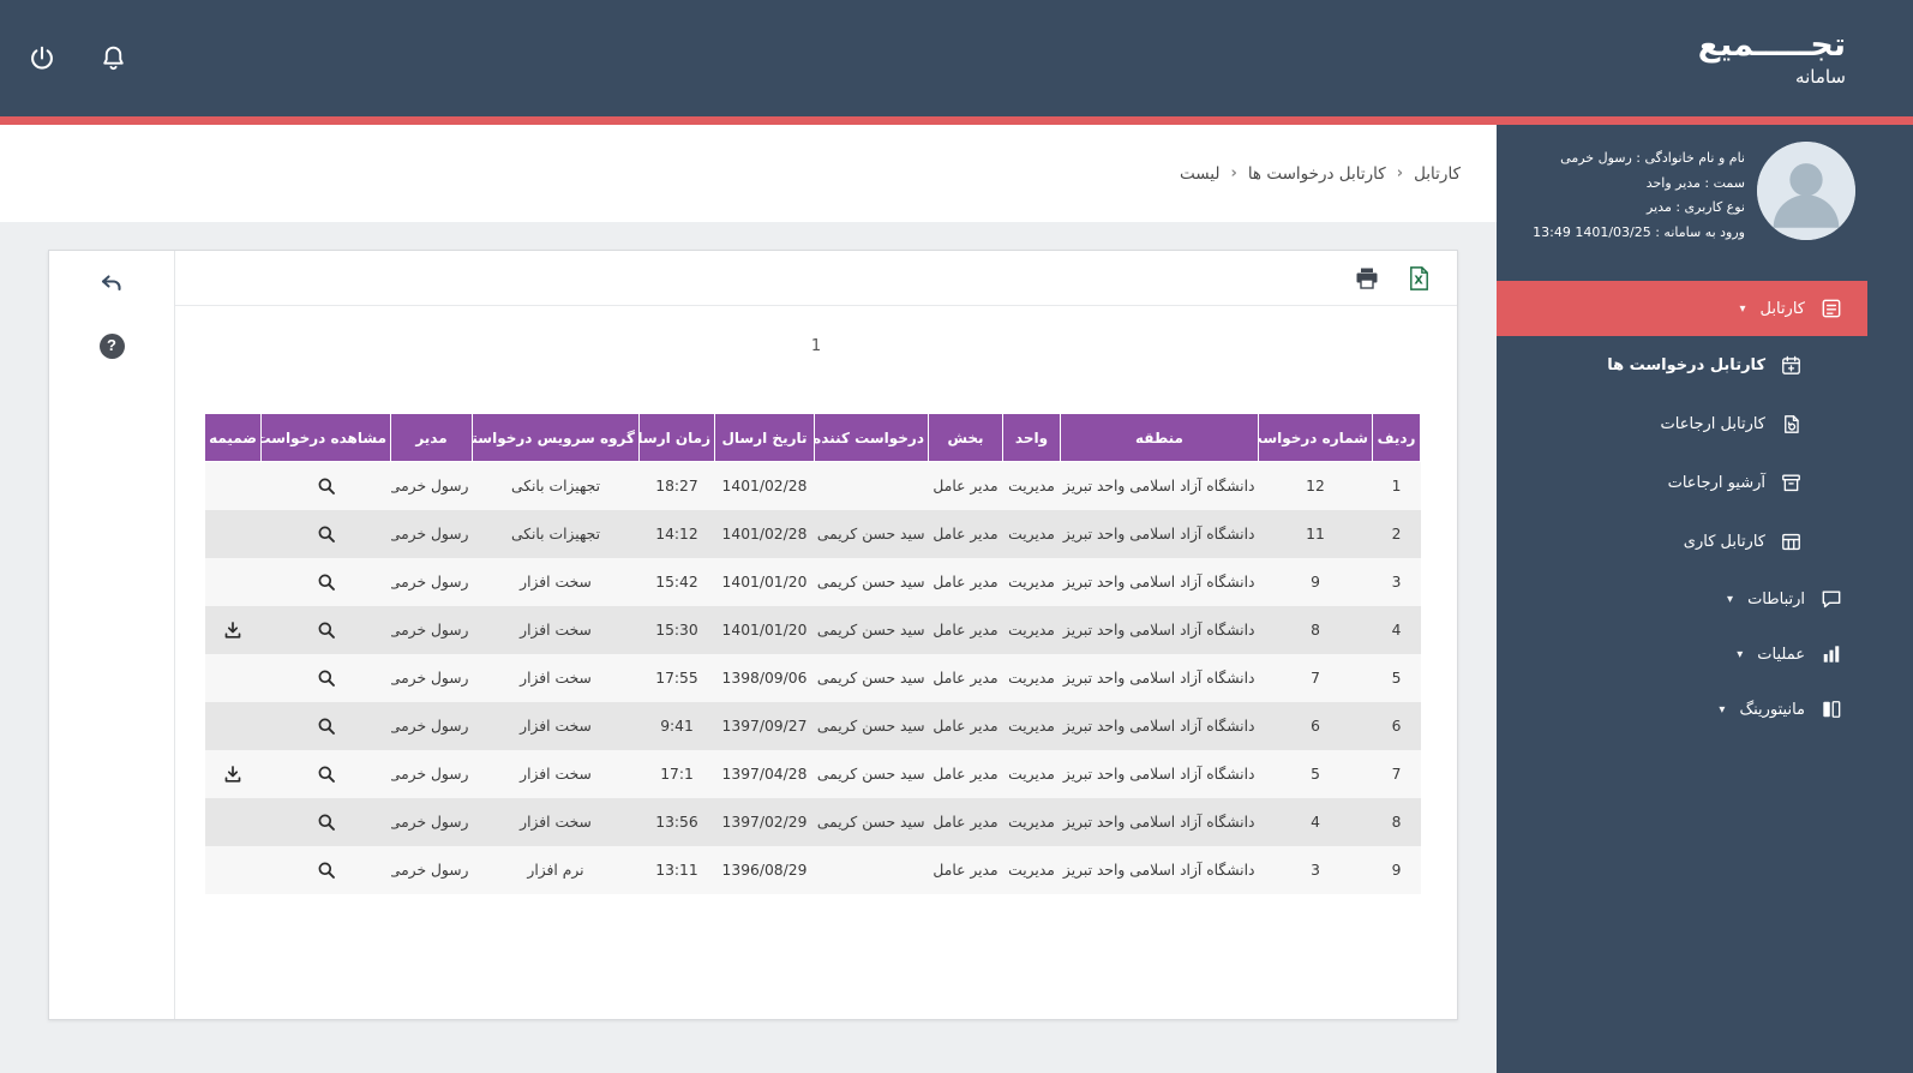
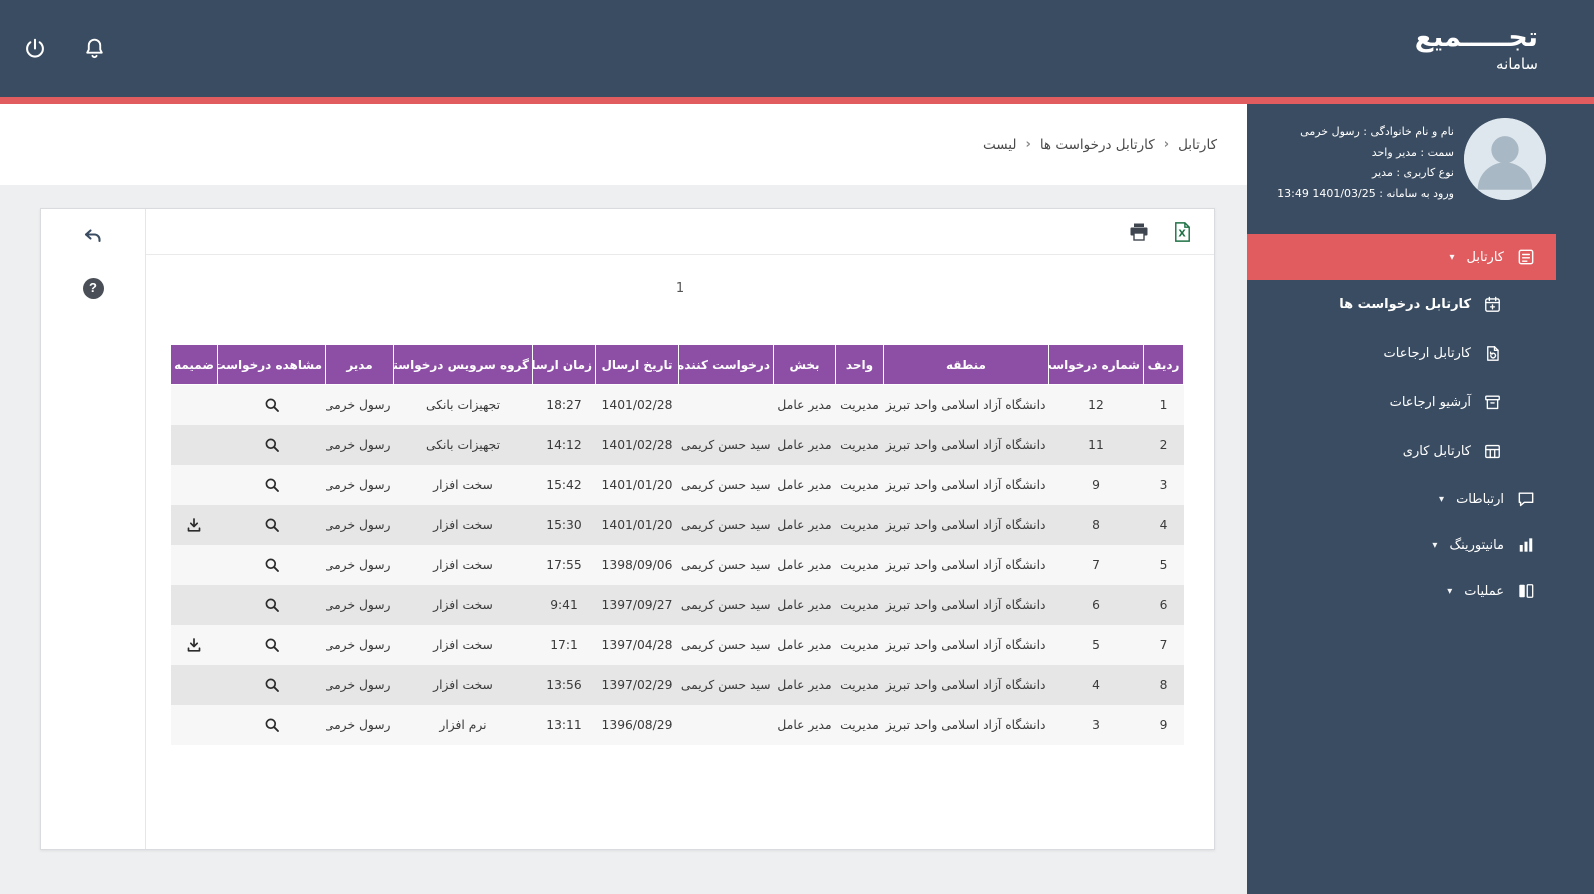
  تجـــــمیع
  سامانه
  نام و نام خانوادگی : رسول خرمی
  سمت : مدیر واحد
  نوع کاربری : مدیر
  ورود به سامانه : 1401/03/25 13:49
  کارتابل
  ▾
  کارتابل درخواست ها
  کارتابل ارجاعات
  آرشیو ارجاعات
  کارتابل کاری
  ارتباطات
  ▾
- عملیات
+ مانیتورینگ
  ▾
- مانیتورینگ
+ عملیات
  ▾
  کارتابل
  ‹
  کارتابل درخواست ها
  ‹
  لیست
  X
  1
  ردیف	شماره درخواس	منطقه	واحد	بخش	درخواست کننده	تاریخ ارسال	زمان ارسا	گروه سرویس درخواست	مدیر	مشاهده درخواست	ضمیمه
  1	12	دانشگاه آزاد اسلامی واحد تبریز	مدیریت	مدیر عامل		1401/02/28	18:27	تجهیزات بانکی	رسول خرمی
  2	11	دانشگاه آزاد اسلامی واحد تبریز	مدیریت	مدیر عامل	سید حسن کریمی	1401/02/28	14:12	تجهیزات بانکی	رسول خرمی
  3	9	دانشگاه آزاد اسلامی واحد تبریز	مدیریت	مدیر عامل	سید حسن کریمی	1401/01/20	15:42	سخت افزار	رسول خرمی
  4	8	دانشگاه آزاد اسلامی واحد تبریز	مدیریت	مدیر عامل	سید حسن کریمی	1401/01/20	15:30	سخت افزار	رسول خرمی
  5	7	دانشگاه آزاد اسلامی واحد تبریز	مدیریت	مدیر عامل	سید حسن کریمی	1398/09/06	17:55	سخت افزار	رسول خرمی
  6	6	دانشگاه آزاد اسلامی واحد تبریز	مدیریت	مدیر عامل	سید حسن کریمی	1397/09/27	9:41	سخت افزار	رسول خرمی
  7	5	دانشگاه آزاد اسلامی واحد تبریز	مدیریت	مدیر عامل	سید حسن کریمی	1397/04/28	17:1	سخت افزار	رسول خرمی
  8	4	دانشگاه آزاد اسلامی واحد تبریز	مدیریت	مدیر عامل	سید حسن کریمی	1397/02/29	13:56	سخت افزار	رسول خرمی
  9	3	دانشگاه آزاد اسلامی واحد تبریز	مدیریت	مدیر عامل		1396/08/29	13:11	نرم افزار	رسول خرمی
